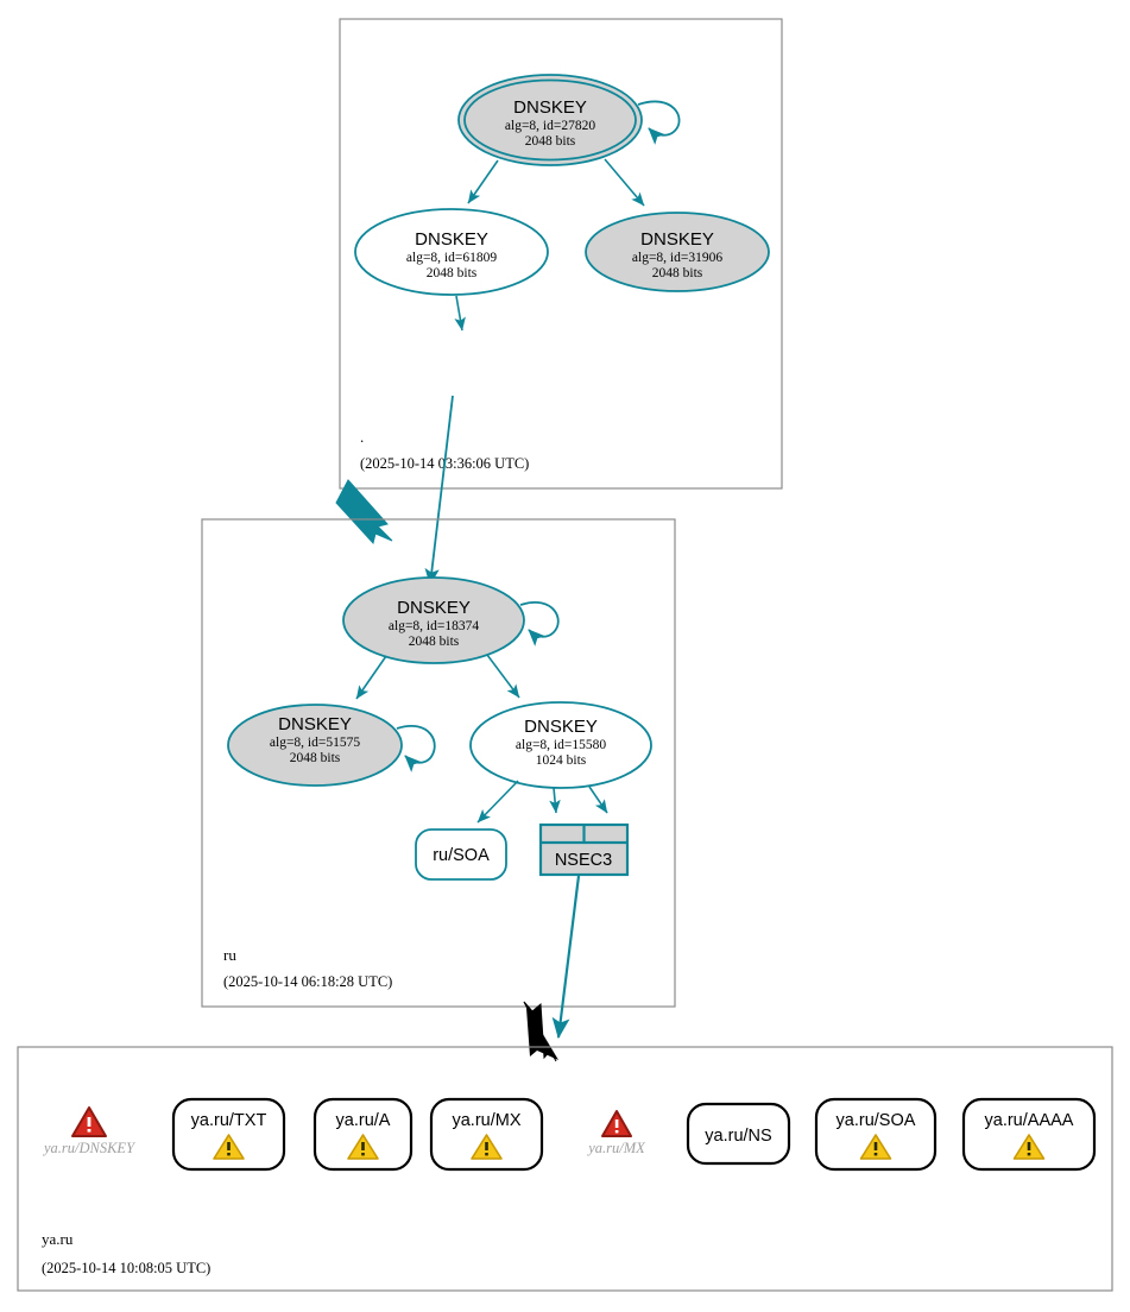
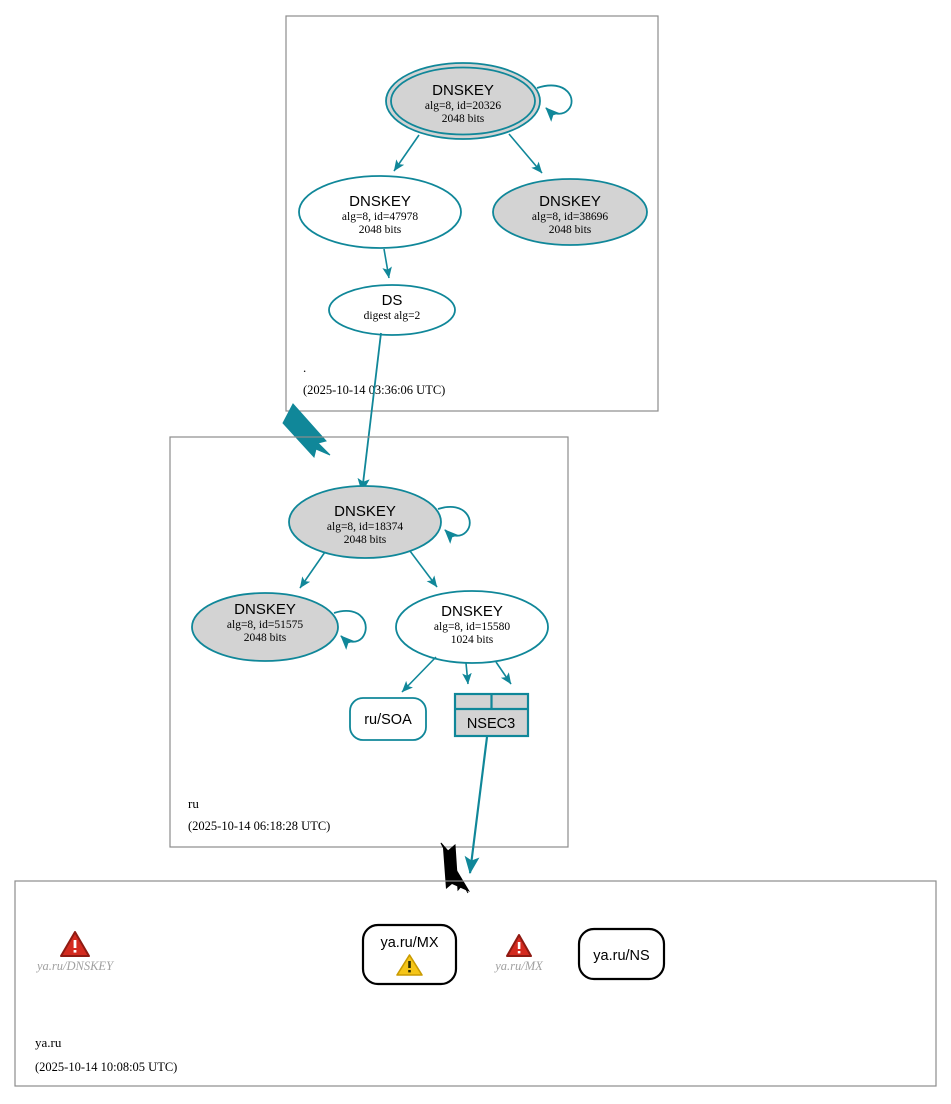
  DNSKEY
- alg=8, id=27820
+ alg=8, id=20326
  2048 bits
  DNSKEY
- alg=8, id=61809
+ alg=8, id=47978
  2048 bits
  DNSKEY
- alg=8, id=31906
+ alg=8, id=38696
  2048 bits
+ DS
+ digest alg=2
  .
  (2025-10-14 03:36:06 UTC)
  DNSKEY
  alg=8, id=18374
  2048 bits
  DNSKEY
  alg=8, id=51575
  2048 bits
  DNSKEY
  alg=8, id=15580
  1024 bits
  ru/SOA
  NSEC3
  ru
  (2025-10-14 06:18:28 UTC)
  ya.ru/DNSKEY
- ya.ru/TXT
- ya.ru/A
  ya.ru/MX
  ya.ru/MX
  ya.ru/NS
- ya.ru/SOA
- ya.ru/AAAA
  ya.ru
  (2025-10-14 10:08:05 UTC)
